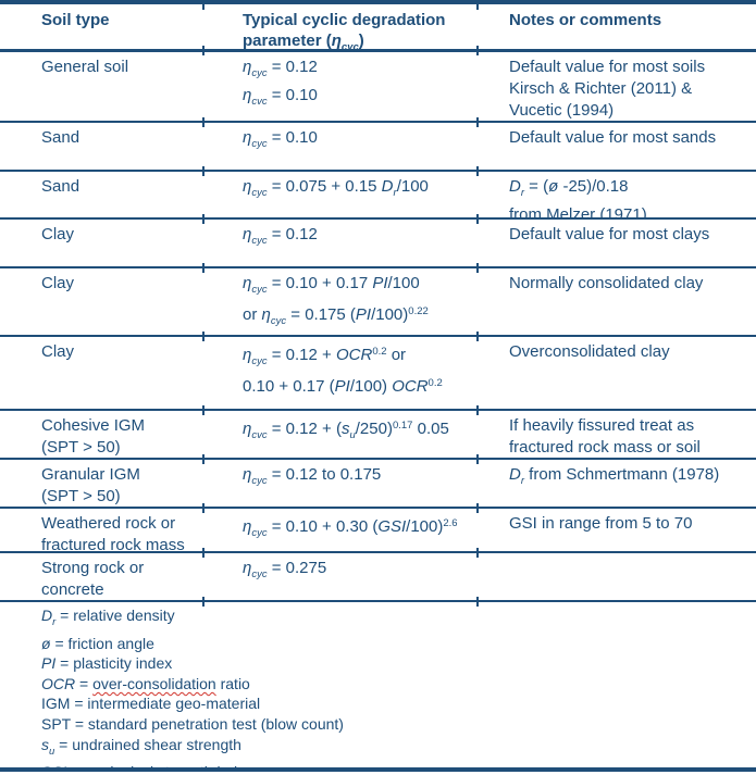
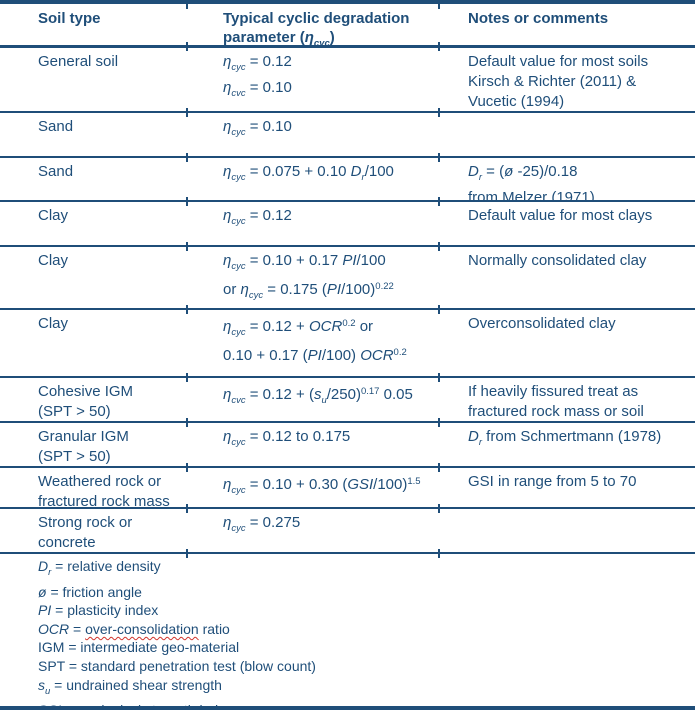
  Soil type
  Typical cyclic degradation
  parameter (ηcyc)
  Notes or comments
  General soil
  ηcyc = 0.12
  ηcvc = 0.10
  Default value for most soils
  Kirsch & Richter (2011) &
  Vucetic (1994)
  Sand
  ηcyc = 0.10
- Default value for most sands
  Sand
- ηcyc = 0.075 + 0.15 Dr/100
+ ηcyc = 0.075 + 0.10 Dr/100
  Dr = (ø -25)/0.18
  from Melzer (1971)
  Clay
  ηcyc = 0.12
  Default value for most clays
  Clay
  ηcyc = 0.10 + 0.17 PI/100
  or ηcyc = 0.175 (PI/100)0.22
  Normally consolidated clay
  Clay
  ηcyc = 0.12 + OCR0.2 or
  0.10 + 0.17 (PI/100) OCR0.2
  Overconsolidated clay
  Cohesive IGM
  (SPT > 50)
  ηcvc = 0.12 + (su/250)0.17 0.05
  If heavily fissured treat as
  fractured rock mass or soil
  Granular IGM
  (SPT > 50)
  ηcyc = 0.12 to 0.175
  Dr from Schmertmann (1978)
  Weathered rock or
  fractured rock mass
- ηcyc = 0.10 + 0.30 (GSI/100)2.6
+ ηcyc = 0.10 + 0.30 (GSI/100)1.5
  GSI in range from 5 to 70
  Strong rock or
  concrete
  ηcyc = 0.275
  Dr = relative density
  ø = friction angle
  PI = plasticity index
  OCR = over-consolidation ratio
  IGM = intermediate geo-material
  SPT = standard penetration test (blow count)
  su = undrained shear strength
